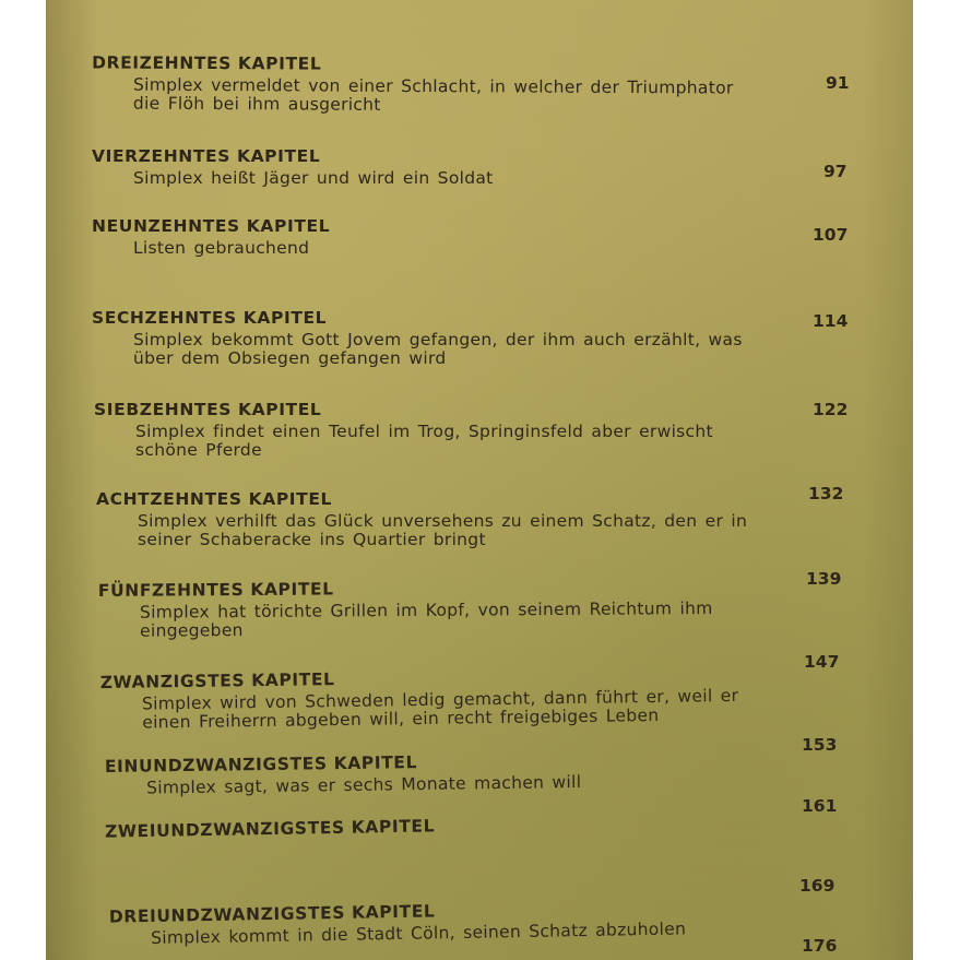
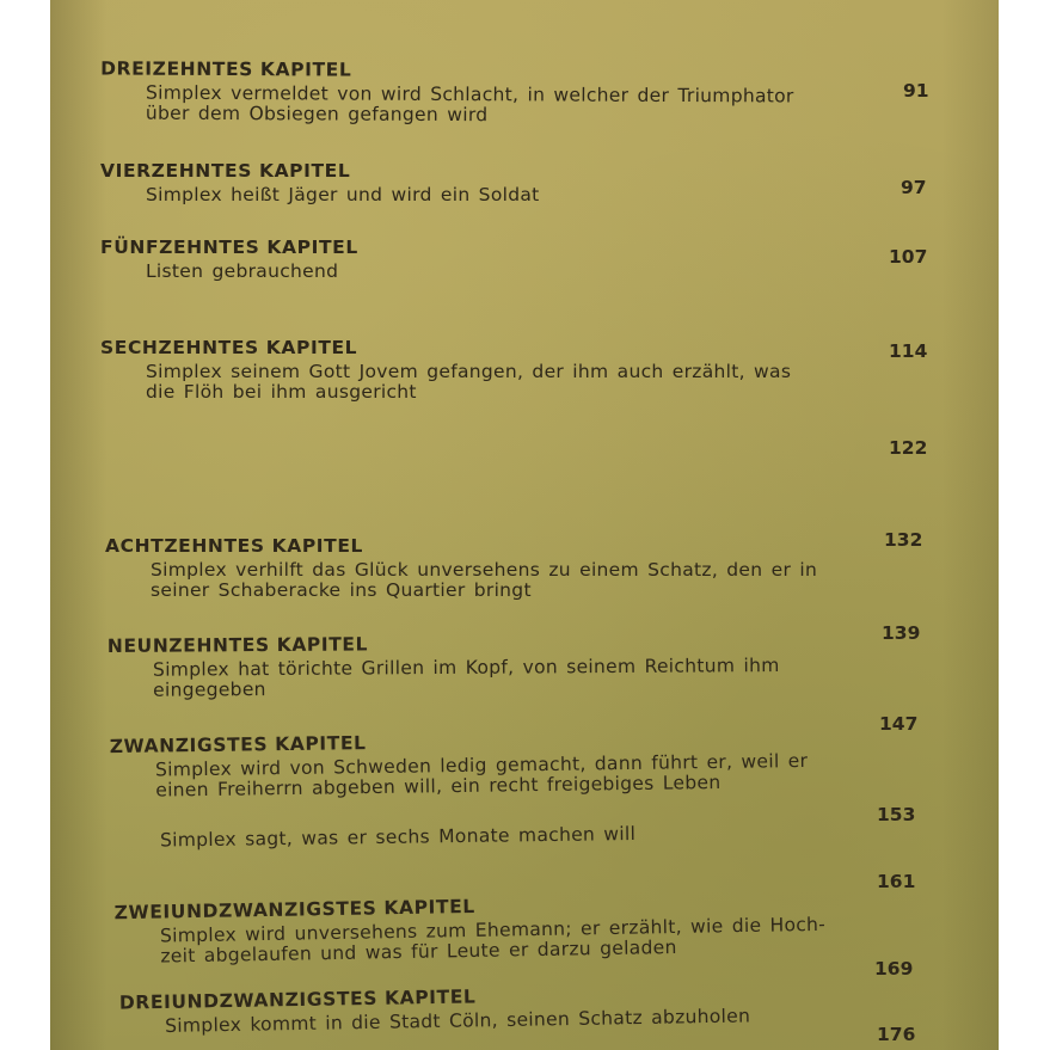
  DREIZEHNTES KAPITEL
- Simplex vermeldet von einer Schlacht, in welcher der Triumphator
+ Simplex vermeldet von wird Schlacht, in welcher der Triumphator
- die Flöh bei ihm ausgericht
+ über dem Obsiegen gefangen wird
  91
  VIERZEHNTES KAPITEL
  Simplex heißt Jäger und wird ein Soldat
  97
- NEUNZEHNTES KAPITEL
+ FÜNFZEHNTES KAPITEL
  Listen gebrauchend
  107
  SECHZEHNTES KAPITEL
- Simplex bekommt Gott Jovem gefangen, der ihm auch erzählt, was
+ Simplex seinem Gott Jovem gefangen, der ihm auch erzählt, was
- über dem Obsiegen gefangen wird
+ die Flöh bei ihm ausgericht
  114
- SIEBZEHNTES KAPITEL
- Simplex findet einen Teufel im Trog, Springinsfeld aber erwischt
- schöne Pferde
  122
  ACHTZEHNTES KAPITEL
  Simplex verhilft das Glück unversehens zu einem Schatz, den er in
  seiner Schaberacke ins Quartier bringt
  132
- FÜNFZEHNTES KAPITEL
+ NEUNZEHNTES KAPITEL
  Simplex hat törichte Grillen im Kopf, von seinem Reichtum ihm
  eingegeben
  139
  ZWANZIGSTES KAPITEL
  Simplex wird von Schweden ledig gemacht, dann führt er, weil er
  einen Freiherrn abgeben will, ein recht freigebiges Leben
  147
- EINUNDZWANZIGSTES KAPITEL
  Simplex sagt, was er sechs Monate machen will
  153
  ZWEIUNDZWANZIGSTES KAPITEL
+ Simplex wird unversehens zum Ehemann; er erzählt, wie die Hoch-
+ zeit abgelaufen und was für Leute er darzu geladen
  161
  DREIUNDZWANZIGSTES KAPITEL
  Simplex kommt in die Stadt Cöln, seinen Schatz abzuholen
  169
  176
